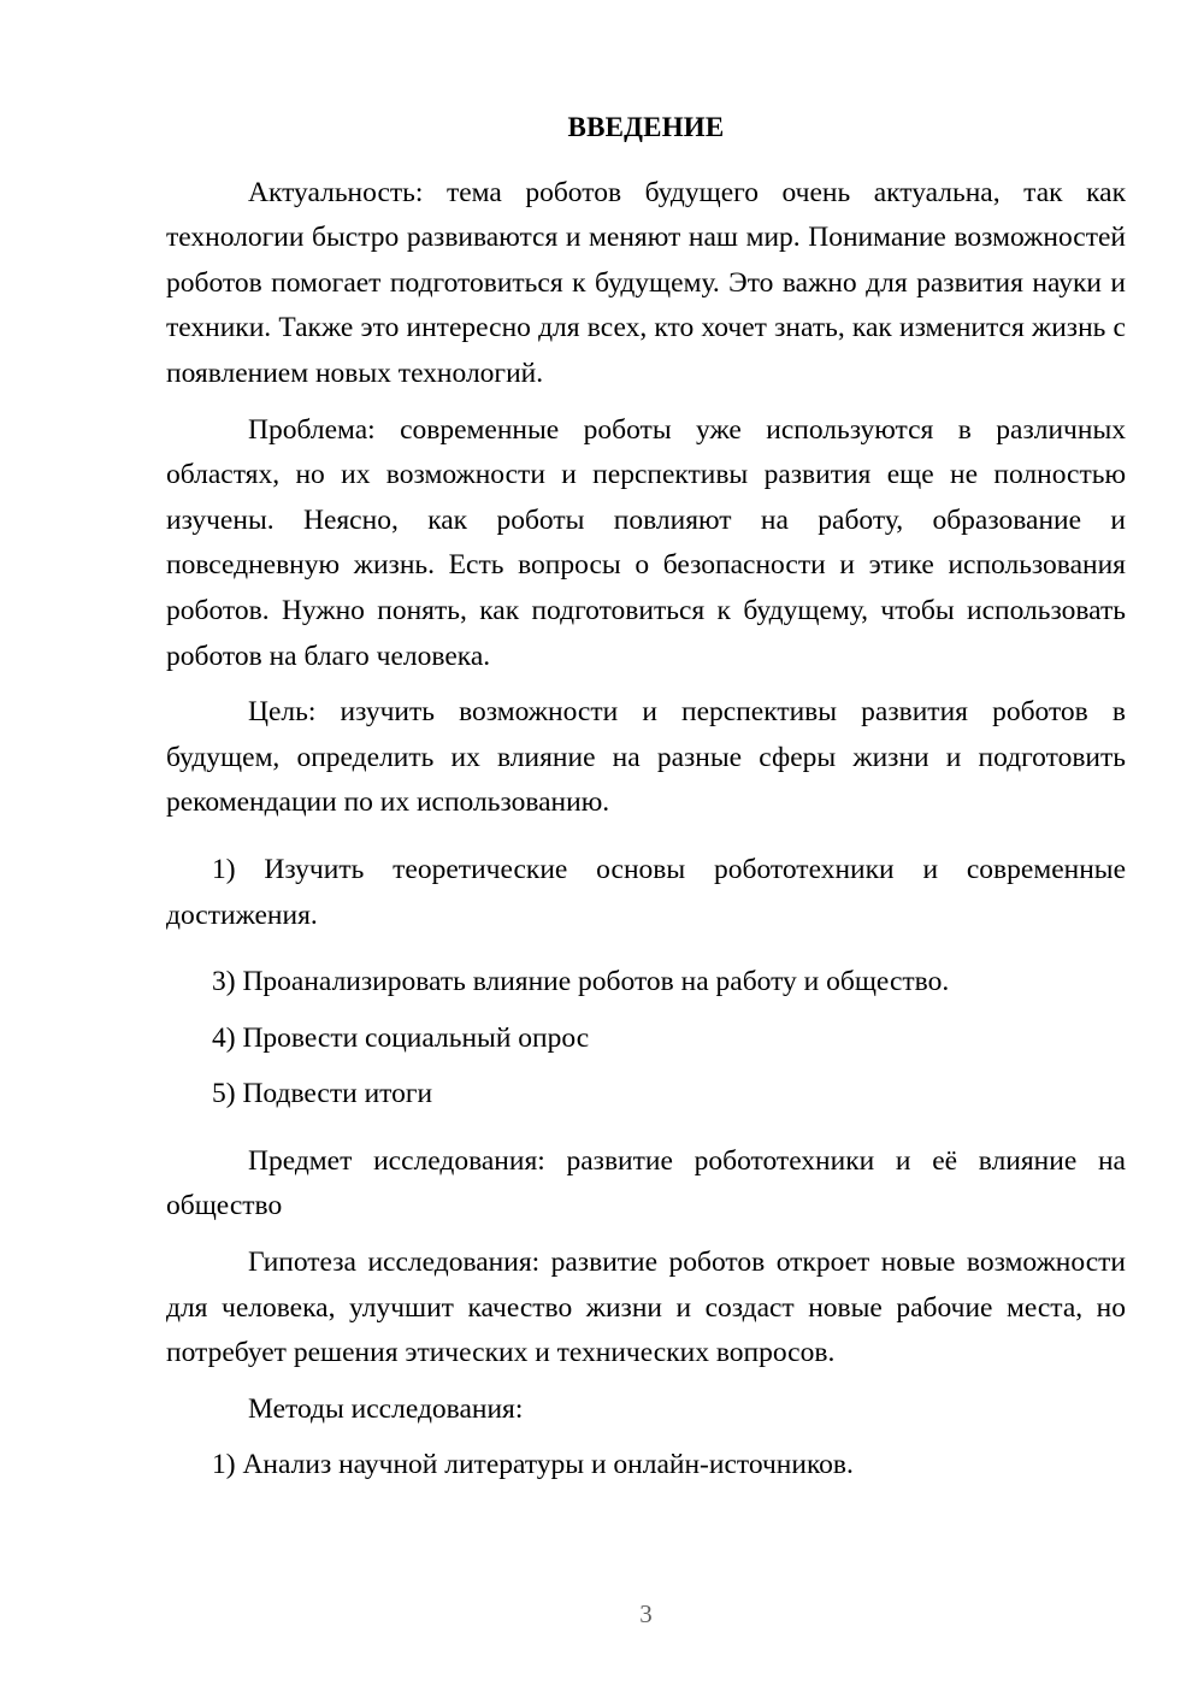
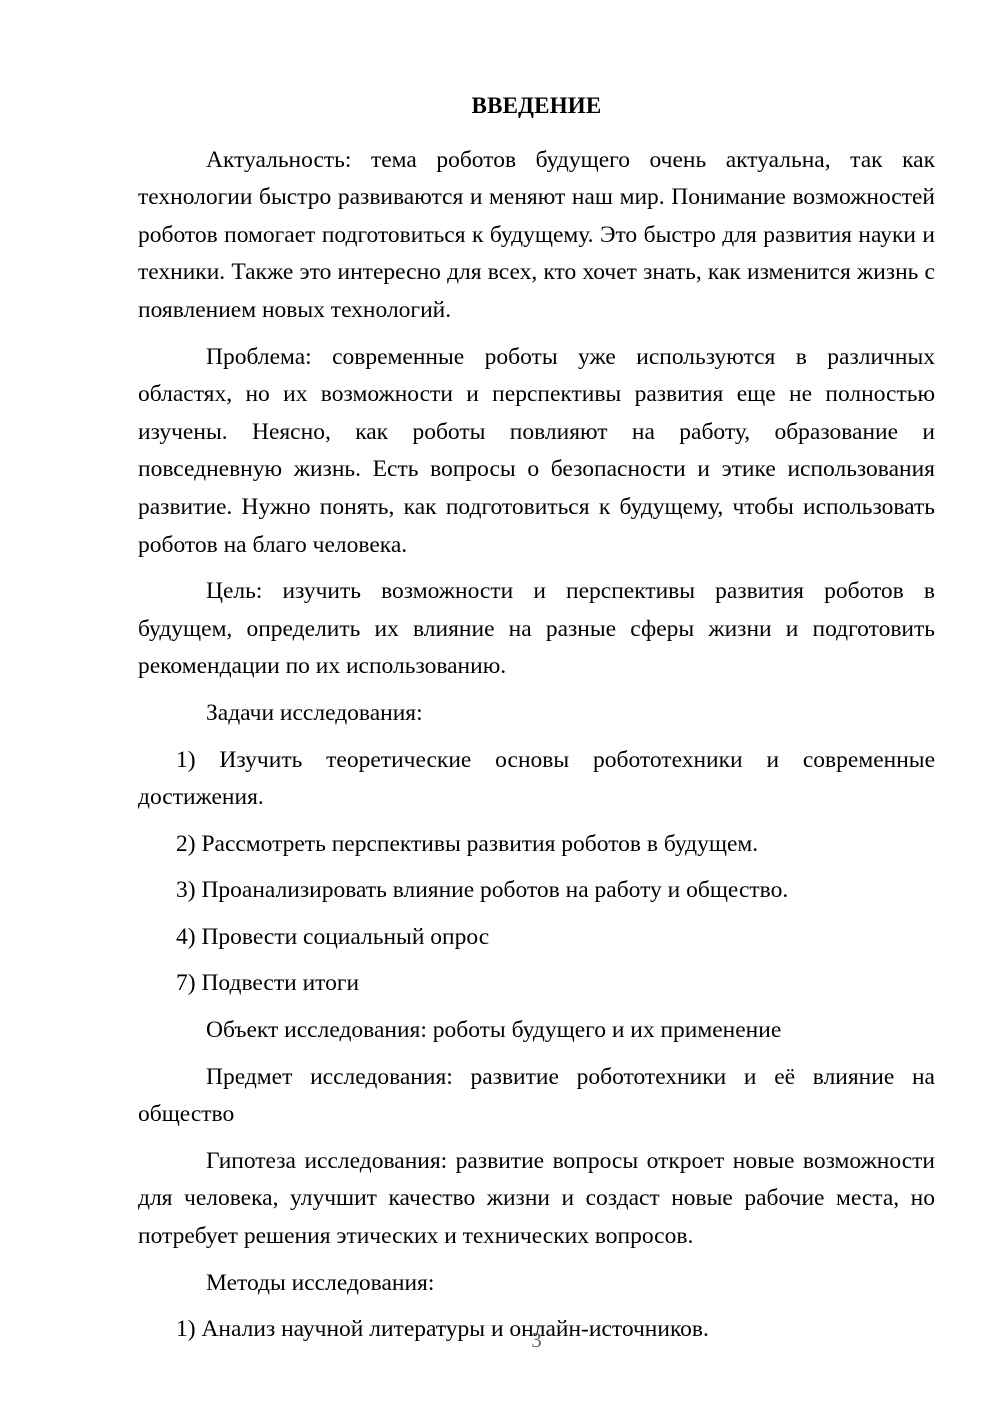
  ВВЕДЕНИЕ
- Актуальность: тема роботов будущего очень актуальна, так как технологии быстро развиваются и меняют наш мир. Понимание возможностей роботов помогает подготовиться к будущему. Это важно для развития науки и техники. Также это интересно для всех, кто хочет знать, как изменится жизнь с появлением новых технологий.
+ Актуальность: тема роботов будущего очень актуальна, так как технологии быстро развиваются и меняют наш мир. Понимание возможностей роботов помогает подготовиться к будущему. Это быстро для развития науки и техники. Также это интересно для всех, кто хочет знать, как изменится жизнь с появлением новых технологий.
- Проблема: современные роботы уже используются в различных областях, но их возможности и перспективы развития еще не полностью изучены. Неясно, как роботы повлияют на работу, образование и повседневную жизнь. Есть вопросы о безопасности и этике использования роботов. Нужно понять, как подготовиться к будущему, чтобы использовать роботов на благо человека.
+ Проблема: современные роботы уже используются в различных областях, но их возможности и перспективы развития еще не полностью изучены. Неясно, как роботы повлияют на работу, образование и повседневную жизнь. Есть вопросы о безопасности и этике использования развитие. Нужно понять, как подготовиться к будущему, чтобы использовать роботов на благо человека.
  Цель: изучить возможности и перспективы развития роботов в будущем, определить их влияние на разные сферы жизни и подготовить рекомендации по их использованию.
+ Задачи исследования:
  1) Изучить теоретические основы робототехники и современные достижения.
+ 2) Рассмотреть перспективы развития роботов в будущем.
  3) Проанализировать влияние роботов на работу и общество.
  4) Провести социальный опрос
- 5) Подвести итоги
+ 7) Подвести итоги
+ Объект исследования: роботы будущего и их применение
  Предмет исследования: развитие робототехники и её влияние на общество
- Гипотеза исследования: развитие роботов откроет новые возможности для человека, улучшит качество жизни и создаст новые рабочие места, но потребует решения этических и технических вопросов.
+ Гипотеза исследования: развитие вопросы откроет новые возможности для человека, улучшит качество жизни и создаст новые рабочие места, но потребует решения этических и технических вопросов.
  Методы исследования:
  1) Анализ научной литературы и онлайн-источников.
  3
